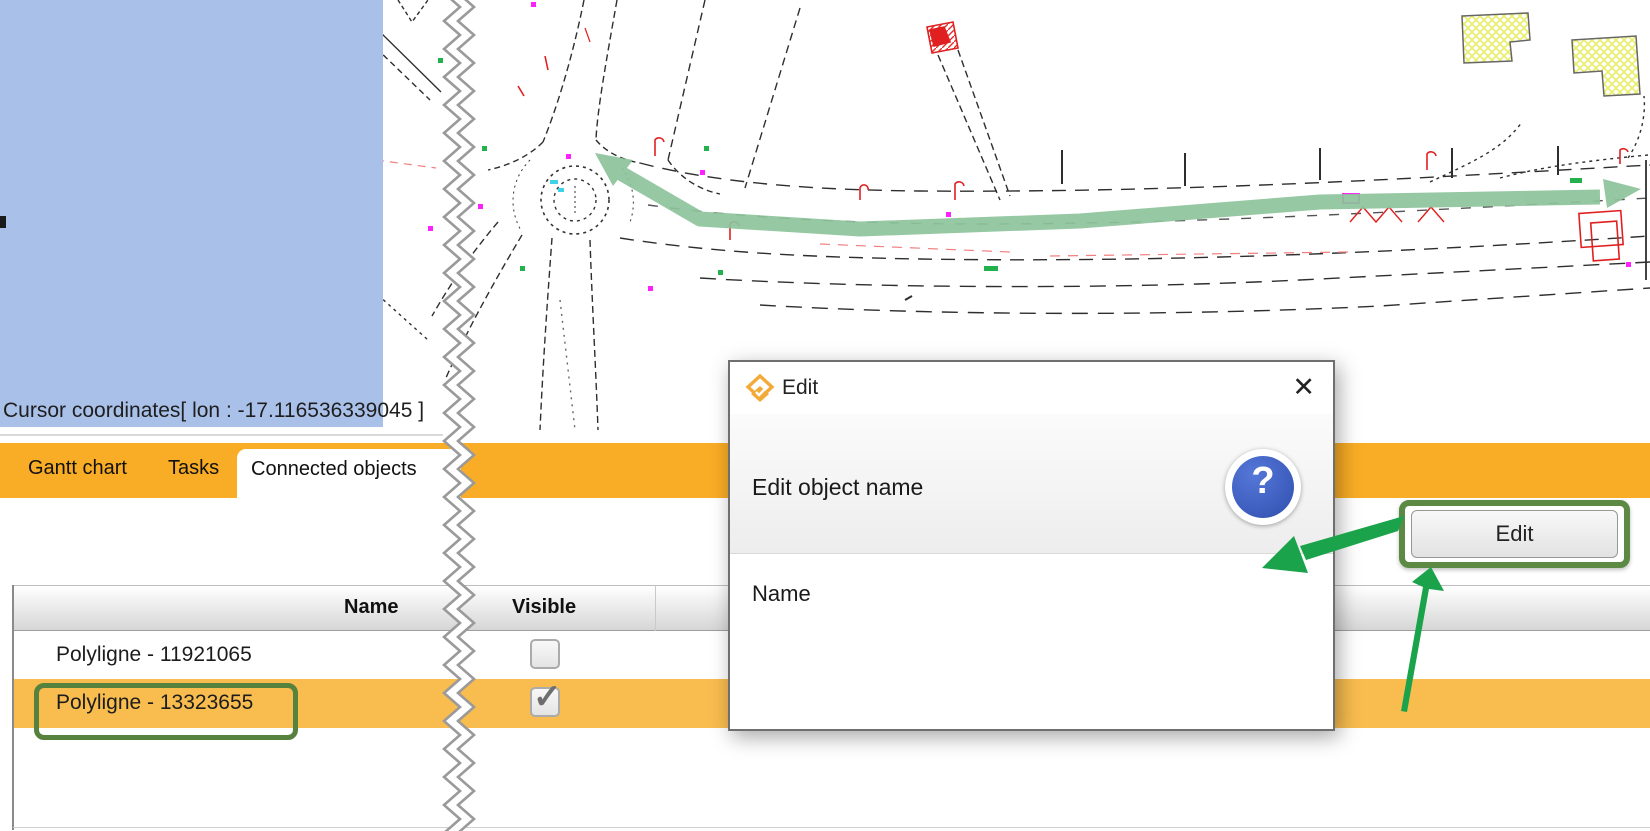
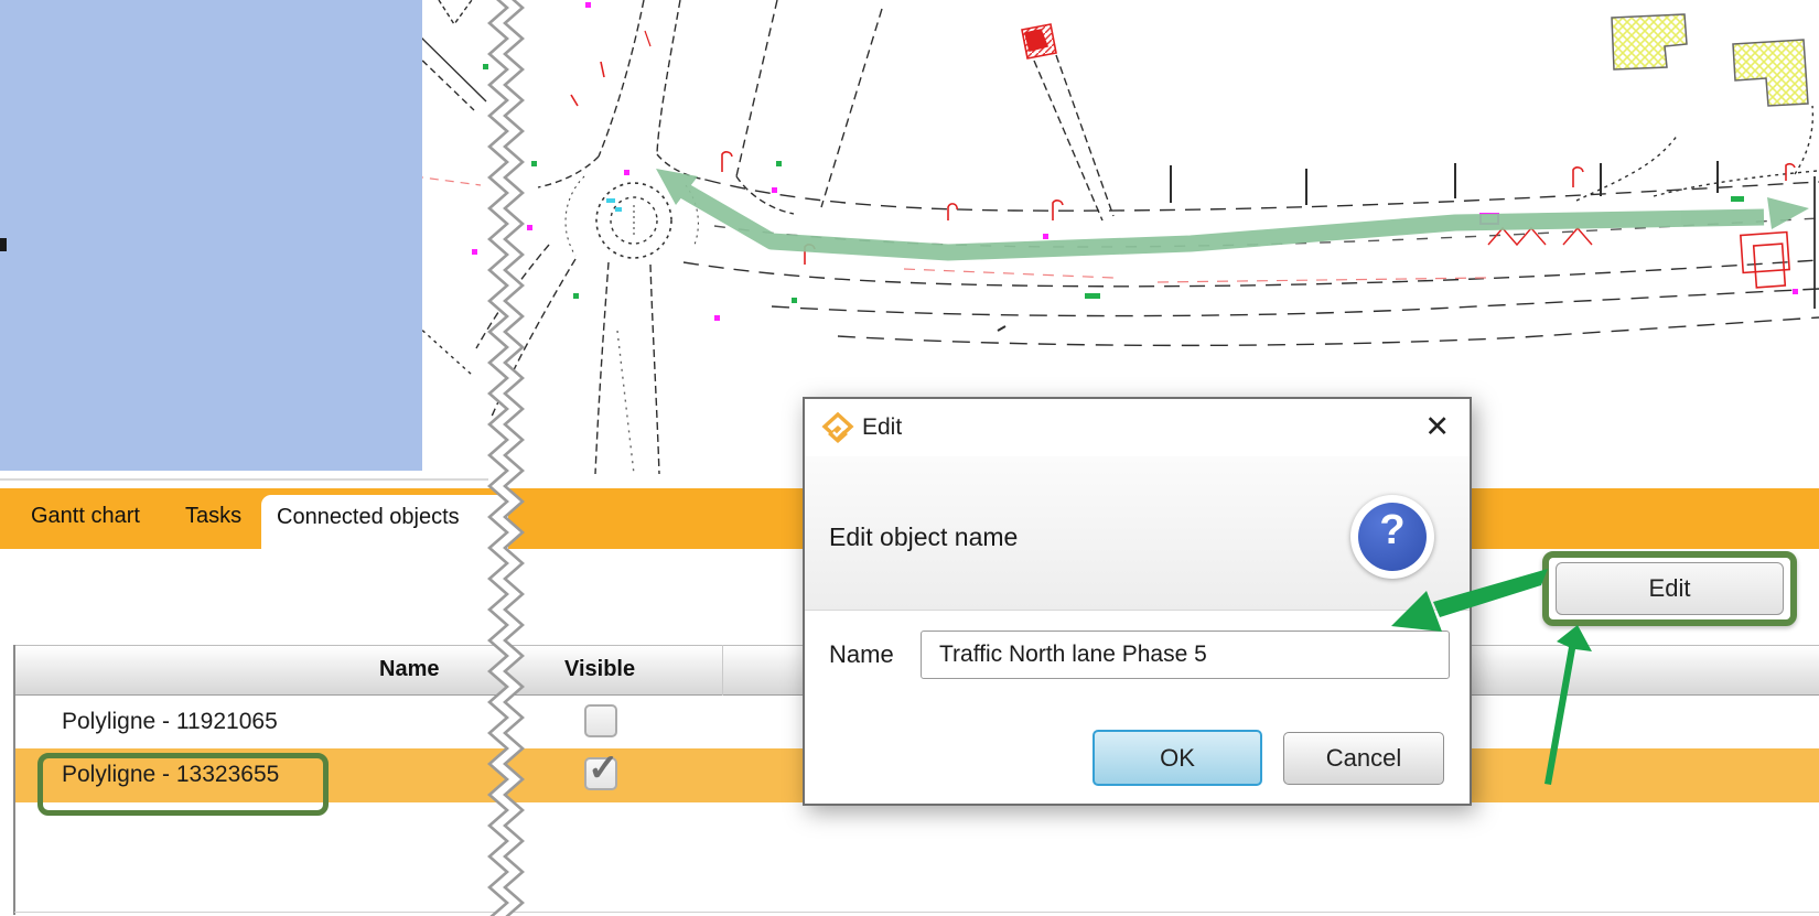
- Cursor coordinates[ lon : -17.116536339045 ]
  Gantt chart
  Tasks
  Connected objects
  Name
  Visible
  Polyligne - 11921065
  Polyligne - 13323655
  ✓
  Edit
  Edit
  ✕
  Edit object name
  ?
  Name
+ Traffic North lane Phase 5
+ OK
+ Cancel
